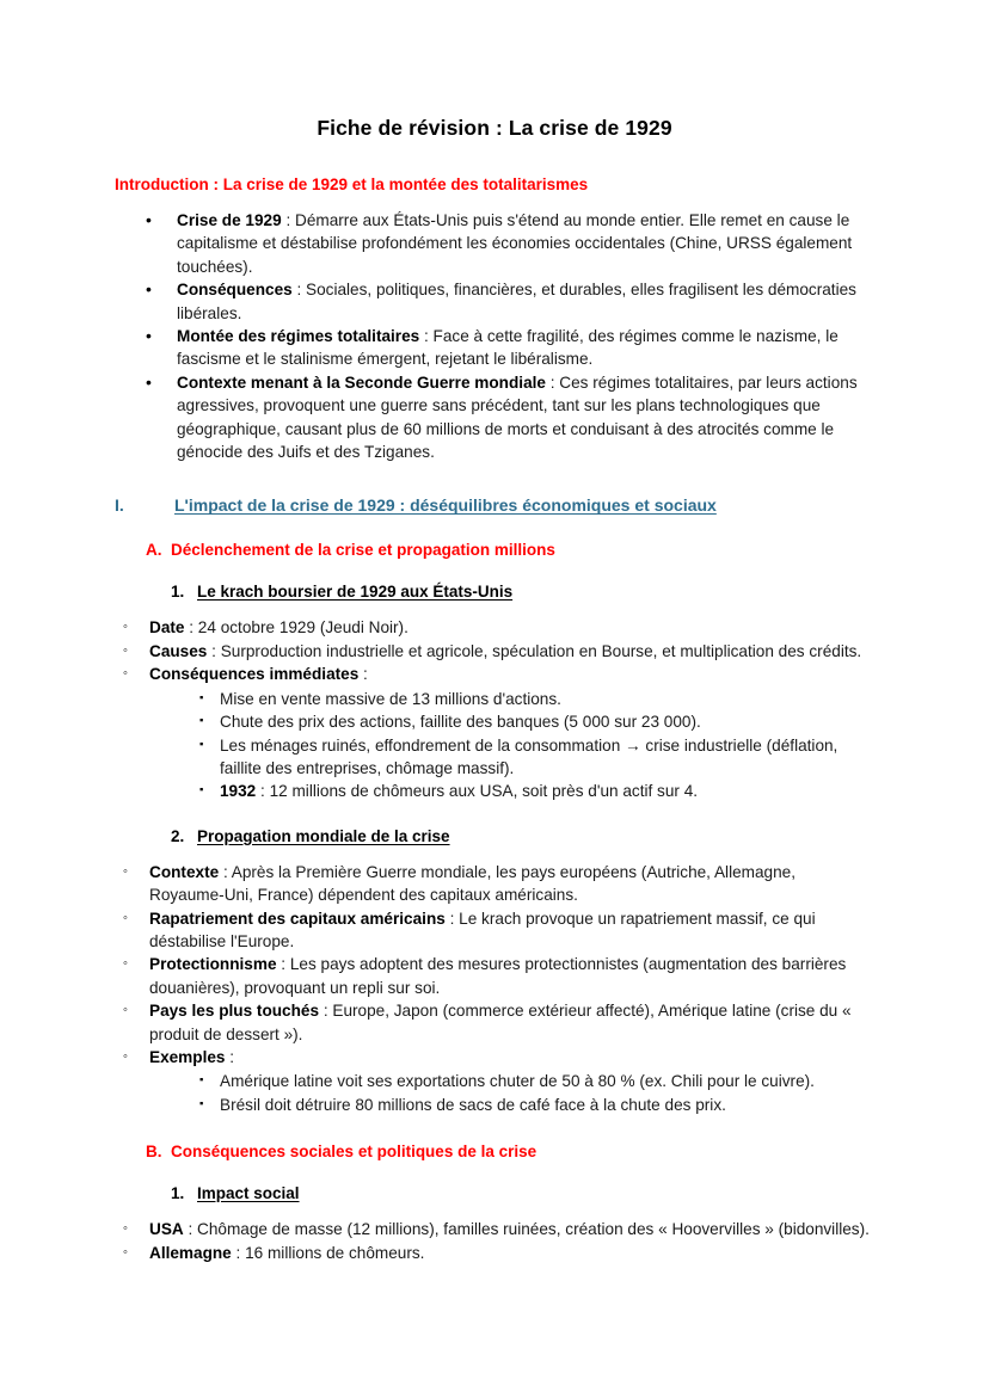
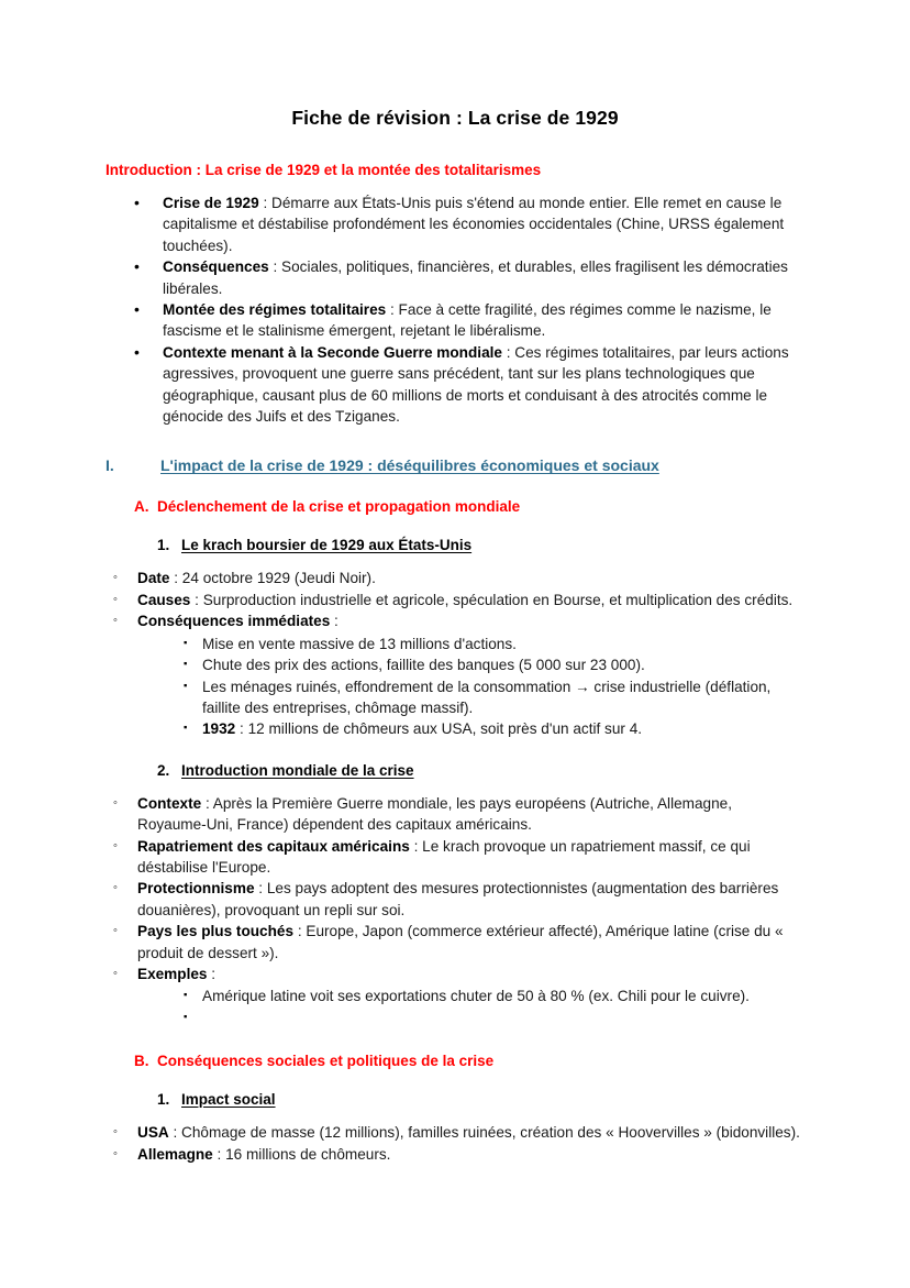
  Fiche de révision : La crise de 1929
  Introduction : La crise de 1929 et la montée des totalitarismes
  Crise de 1929 : Démarre aux États-Unis puis s'étend au monde entier. Elle remet en cause le capitalisme et déstabilise profondément les économies occidentales (Chine, URSS également touchées).
  Conséquences : Sociales, politiques, financières, et durables, elles fragilisent les démocraties libérales.
  Montée des régimes totalitaires : Face à cette fragilité, des régimes comme le nazisme, le fascisme et le stalinisme émergent, rejetant le libéralisme.
  Contexte menant à la Seconde Guerre mondiale : Ces régimes totalitaires, par leurs actions agressives, provoquent une guerre sans précédent, tant sur les plans technologiques que géographique, causant plus de 60 millions de morts et conduisant à des atrocités comme le génocide des Juifs et des Tziganes.
  I.
  L'impact de la crise de 1929 : déséquilibres économiques et sociaux
  A.
- Déclenchement de la crise et propagation millions
+ Déclenchement de la crise et propagation mondiale
  1.
  Le krach boursier de 1929 aux États-Unis
  Date : 24 octobre 1929 (Jeudi Noir).
  Causes : Surproduction industrielle et agricole, spéculation en Bourse, et multiplication des crédits.
  Conséquences immédiates :
  Mise en vente massive de 13 millions d'actions.
  Chute des prix des actions, faillite des banques (5 000 sur 23 000).
  Les ménages ruinés, effondrement de la consommation → crise industrielle (déflation, faillite des entreprises, chômage massif).
  1932 : 12 millions de chômeurs aux USA, soit près d'un actif sur 4.
  2.
- Propagation mondiale de la crise
+ Introduction mondiale de la crise
  Contexte : Après la Première Guerre mondiale, les pays européens (Autriche, Allemagne, Royaume-Uni, France) dépendent des capitaux américains.
  Rapatriement des capitaux américains : Le krach provoque un rapatriement massif, ce qui déstabilise l'Europe.
  Protectionnisme : Les pays adoptent des mesures protectionnistes (augmentation des barrières douanières), provoquant un repli sur soi.
  Pays les plus touchés : Europe, Japon (commerce extérieur affecté), Amérique latine (crise du « produit de dessert »).
  Exemples :
  Amérique latine voit ses exportations chuter de 50 à 80 % (ex. Chili pour le cuivre).
- Brésil doit détruire 80 millions de sacs de café face à la chute des prix.
  B.
  Conséquences sociales et politiques de la crise
  1.
  Impact social
  USA : Chômage de masse (12 millions), familles ruinées, création des « Hoovervilles » (bidonvilles).
  Allemagne : 16 millions de chômeurs.
